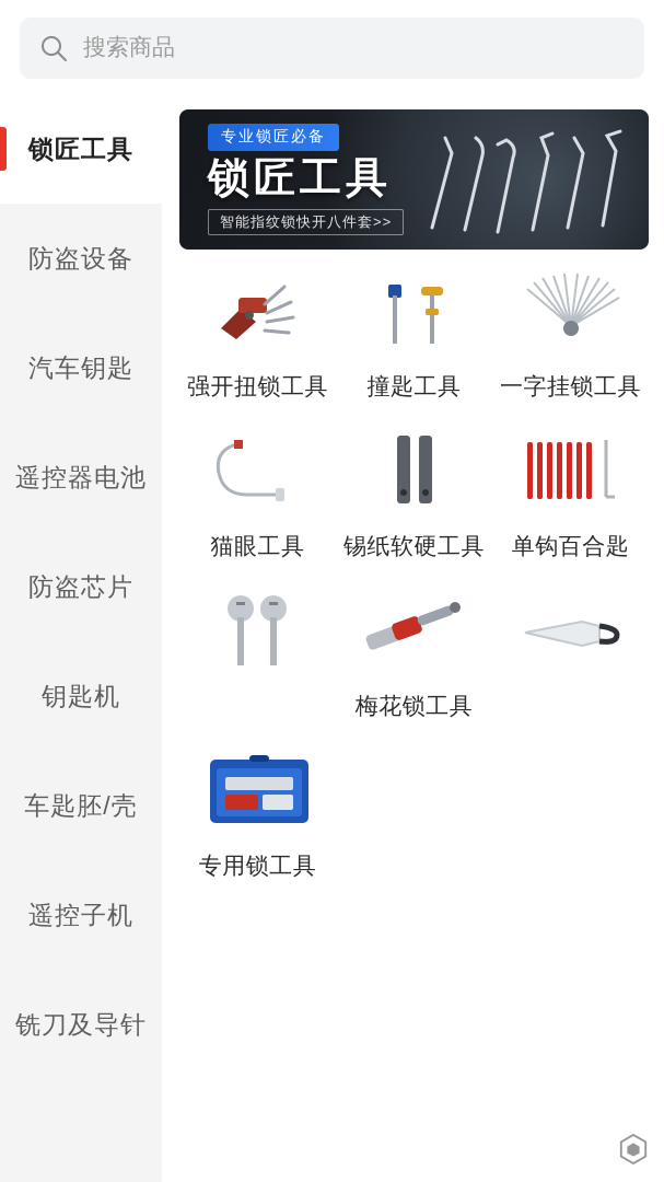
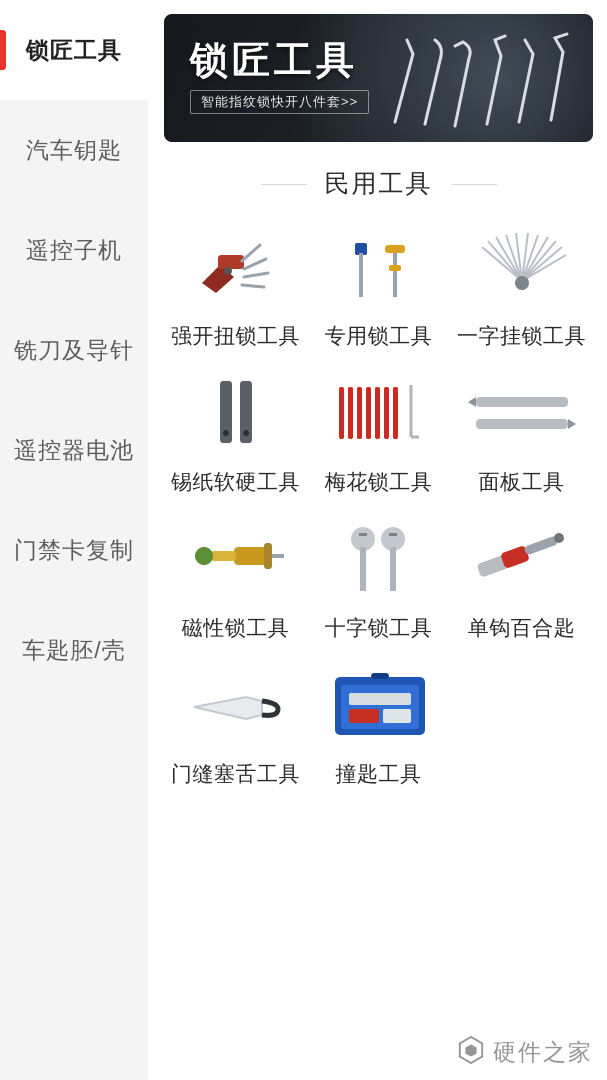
- 搜索商品
  锁匠工具
- 防盗设备
  汽车钥匙
- 遥控器电池
+ 遥控子机
- 防盗芯片
- 钥匙机
- 车匙胚/壳
+ 铣刀及导针
- 遥控子机
+ 遥控器电池
+ 门禁卡复制
- 铣刀及导针
+ 车匙胚/壳
- 专业锁匠必备
  锁匠工具
  智能指纹锁快开八件套>>
+ 民用工具
  强开扭锁工具
- 撞匙工具
+ 专用锁工具
  一字挂锁工具
- 猫眼工具
  锡纸软硬工具
- 单钩百合匙
+ 梅花锁工具
+ 面板工具
+ 磁性锁工具
+ 十字锁工具
- 梅花锁工具
+ 单钩百合匙
+ 门缝塞舌工具
- 专用锁工具
+ 撞匙工具
+ 硬件之家
